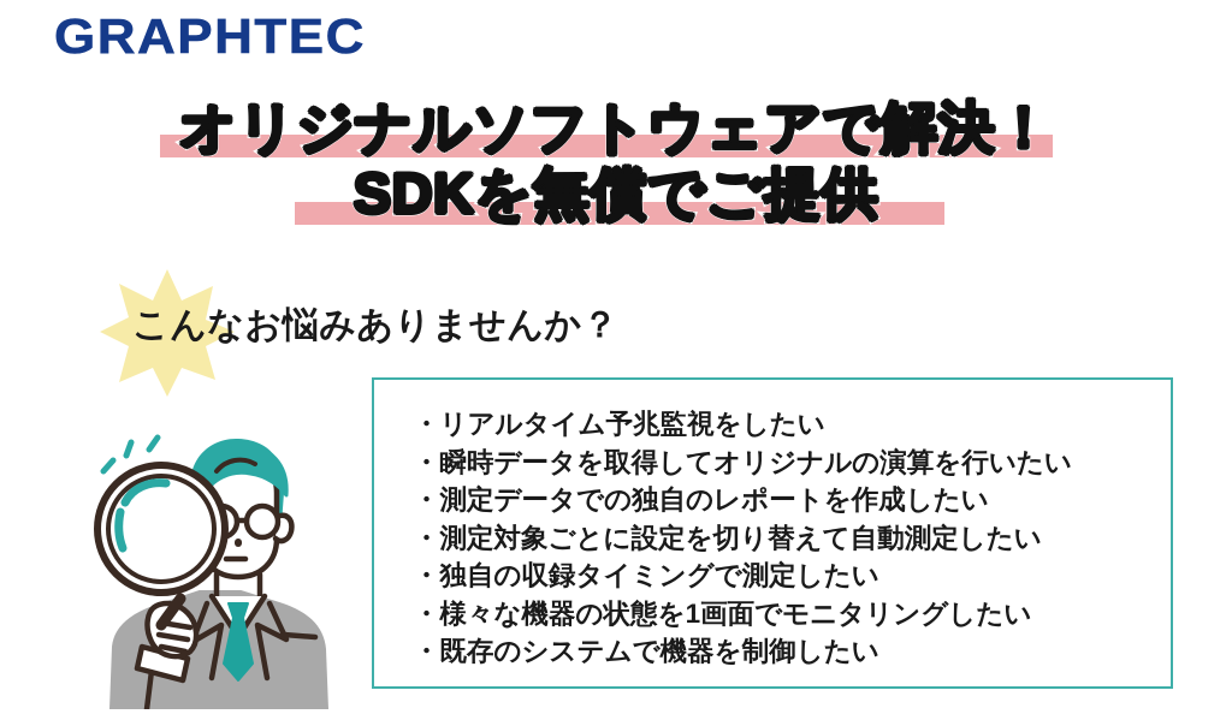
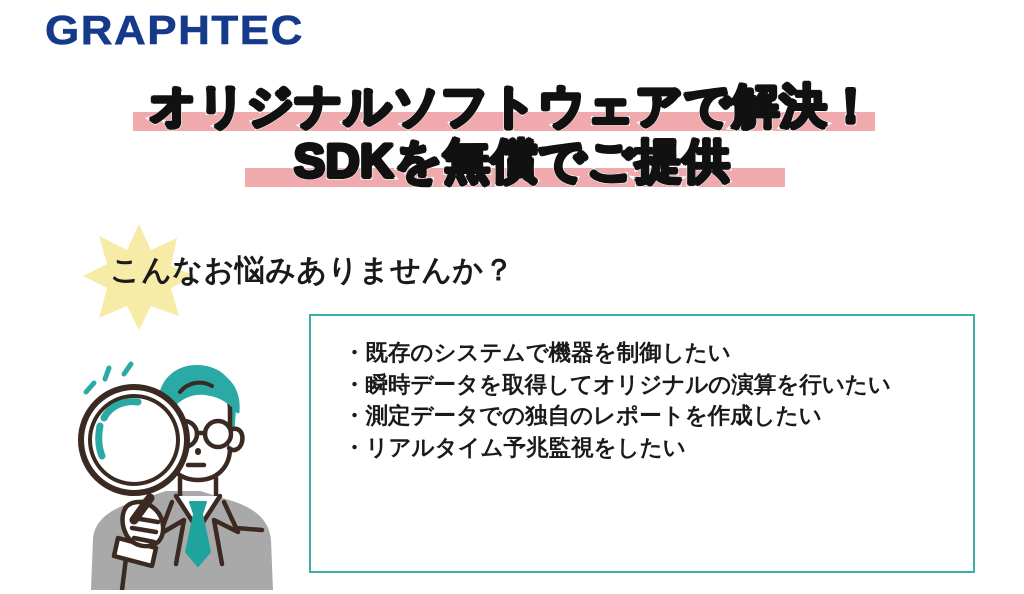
  GRAPHTEC
  オリジナルソフトウェアで解決！
  SDKを無償でご提供
  こんなお悩みありませんか？
- ・リアルタイム予兆監視をしたい
+ ・既存のシステムで機器を制御したい
  ・瞬時データを取得してオリジナルの演算を行いたい
  ・測定データでの独自のレポートを作成したい
- ・測定対象ごとに設定を切り替えて自動測定したい
- ・独自の収録タイミングで測定したい
- ・様々な機器の状態を1画面でモニタリングしたい
- ・既存のシステムで機器を制御したい
+ ・リアルタイム予兆監視をしたい
